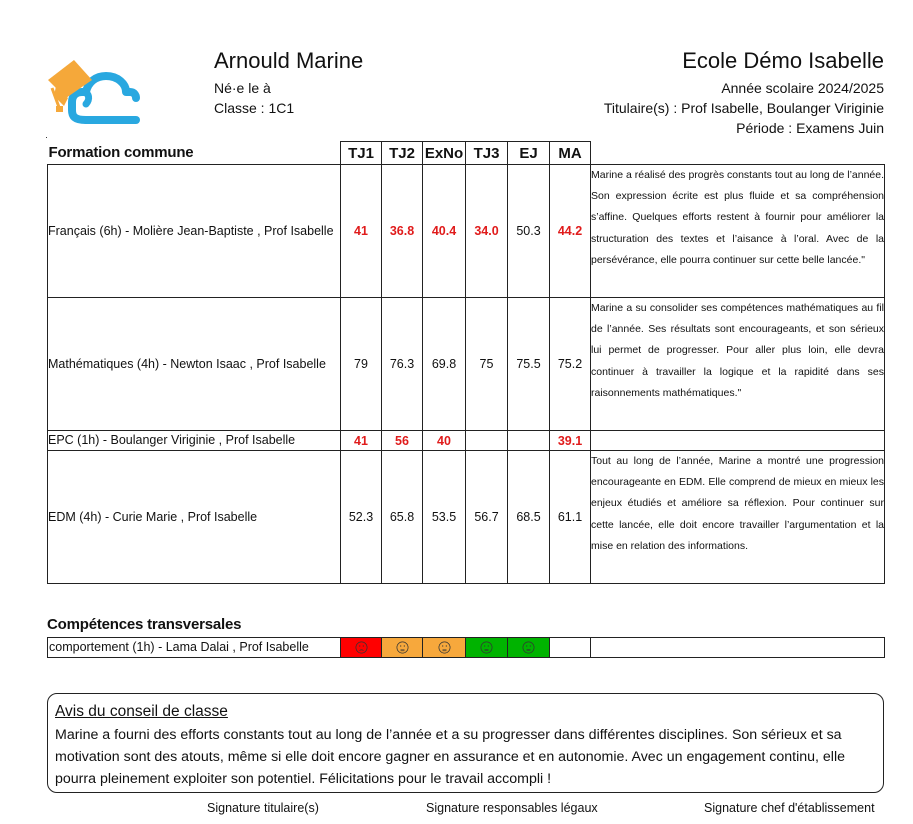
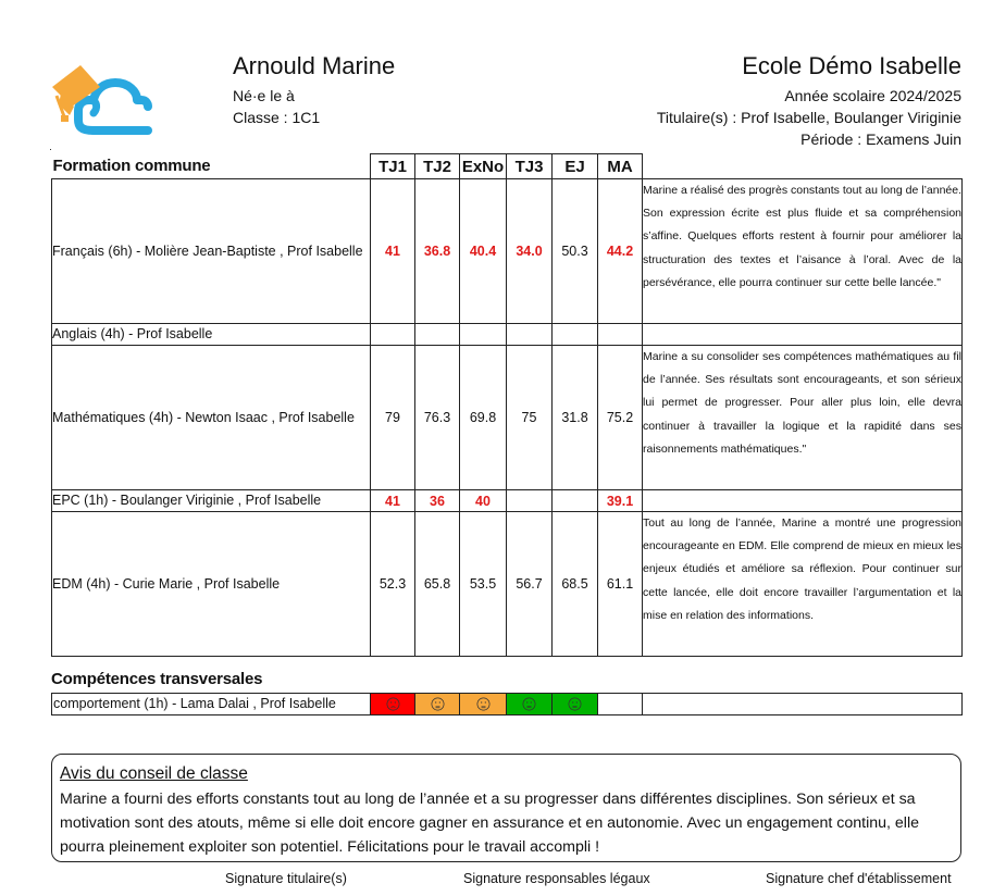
  Arnould Marine
  Né·e le à
  Classe : 1C1
  Ecole Démo Isabelle
  Année scolaire 2024/2025
  Titulaire(s) : Prof Isabelle, Boulanger Viriginie
  Période : Examens Juin
  Formation commune	TJ1	TJ2	ExNo	TJ3	EJ	MA
  Français (6h) - Molière Jean-Baptiste , Prof Isabelle	41	36.8	40.4	34.0	50.3	44.2	Marine a réalisé des progrès constants tout au long de l’année. Son expression écrite est plus fluide et sa compréhension s’affine. Quelques efforts restent à fournir pour améliorer la structuration des textes et l’aisance à l’oral. Avec de la persévérance, elle pourra continuer sur cette belle lancée."
+ Anglais (4h) - Prof Isabelle
- Mathématiques (4h) - Newton Isaac , Prof Isabelle	79	76.3	69.8	75	75.5	75.2	Marine a su consolider ses compétences mathématiques au fil de l’année. Ses résultats sont encourageants, et son sérieux lui permet de progresser. Pour aller plus loin, elle devra continuer à travailler la logique et la rapidité dans ses raisonnements mathématiques."
+ Mathématiques (4h) - Newton Isaac , Prof Isabelle	79	76.3	69.8	75	31.8	75.2	Marine a su consolider ses compétences mathématiques au fil de l’année. Ses résultats sont encourageants, et son sérieux lui permet de progresser. Pour aller plus loin, elle devra continuer à travailler la logique et la rapidité dans ses raisonnements mathématiques."
- EPC (1h) - Boulanger Viriginie , Prof Isabelle	41	56	40			39.1
+ EPC (1h) - Boulanger Viriginie , Prof Isabelle	41	36	40			39.1
  EDM (4h) - Curie Marie , Prof Isabelle	52.3	65.8	53.5	56.7	68.5	61.1	Tout au long de l’année, Marine a montré une progression encourageante en EDM. Elle comprend de mieux en mieux les enjeux étudiés et améliore sa réflexion. Pour continuer sur cette lancée, elle doit encore travailler l’argumentation et la mise en relation des informations.
  Compétences transversales
  comportement (1h) - Lama Dalai , Prof Isabelle
  Avis du conseil de classe
  Marine a fourni des efforts constants tout au long de l’année et a su progresser dans différentes disciplines. Son sérieux et sa motivation sont des atouts, même si elle doit encore gagner en assurance et en autonomie. Avec un engagement continu, elle pourra pleinement exploiter son potentiel. Félicitations pour le travail accompli !
  Signature titulaire(s)
  Signature responsables légaux
  Signature chef d'établissement
